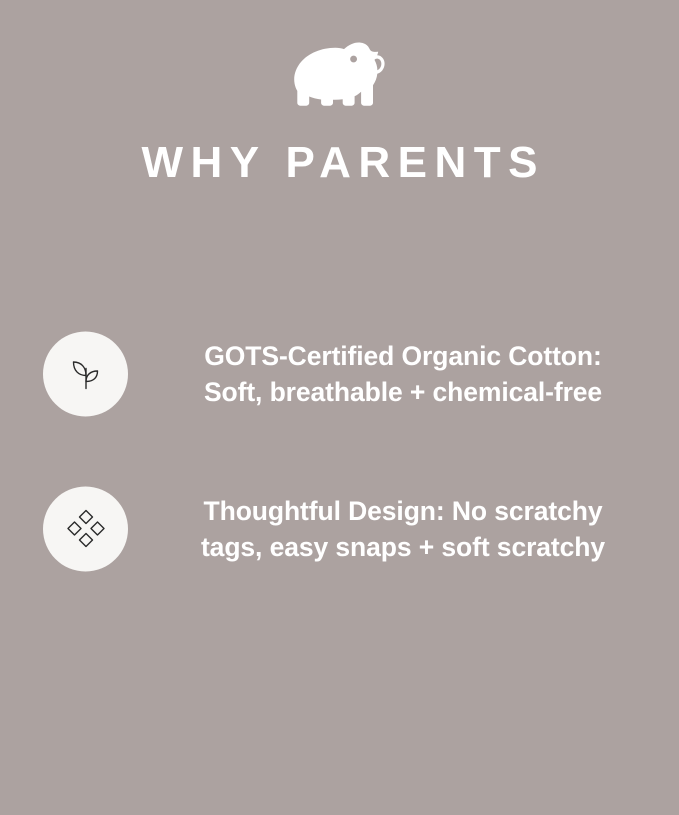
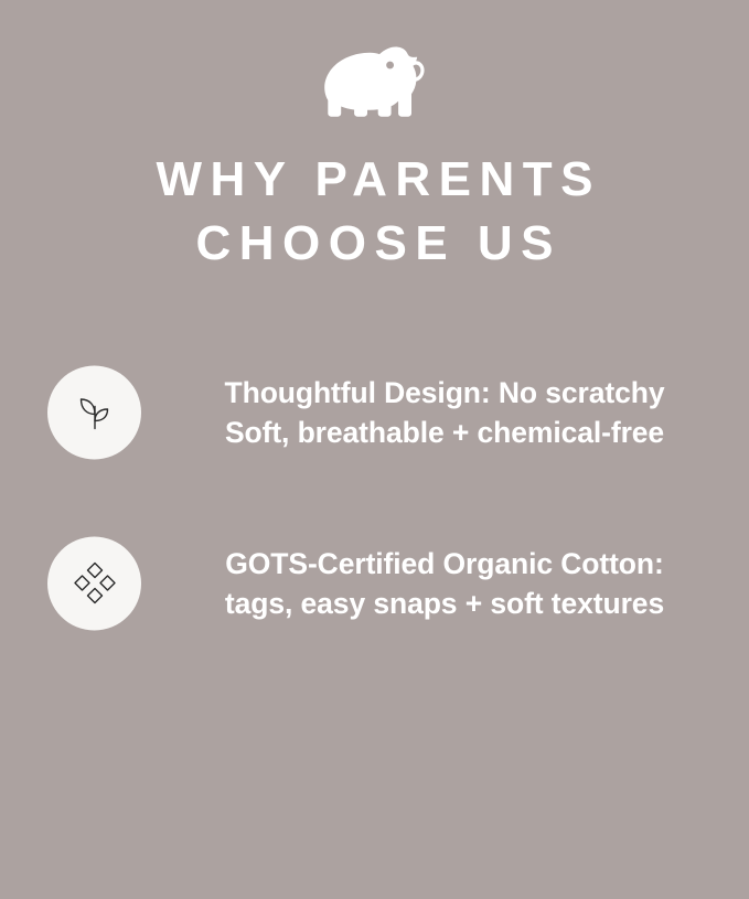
  WHY PARENTS
+ CHOOSE US
- GOTS-Certified Organic Cotton:
+ Thoughtful Design: No scratchy
  Soft, breathable + chemical-free
- Thoughtful Design: No scratchy
+ GOTS-Certified Organic Cotton:
- tags, easy snaps + soft scratchy
+ tags, easy snaps + soft textures
